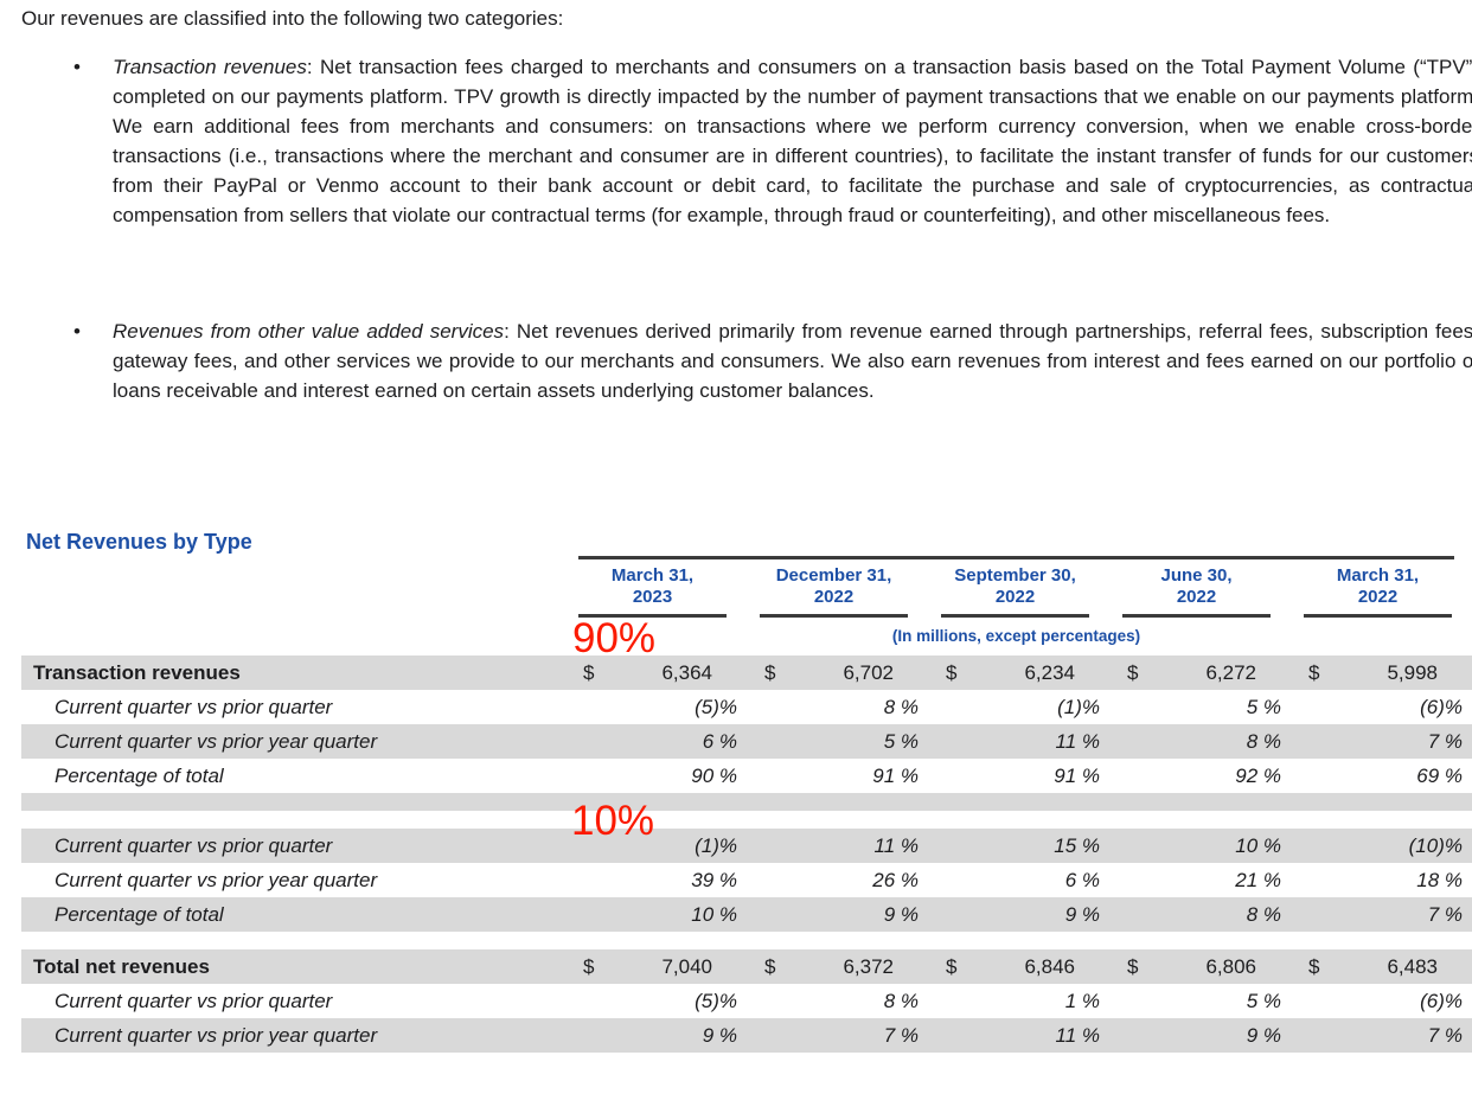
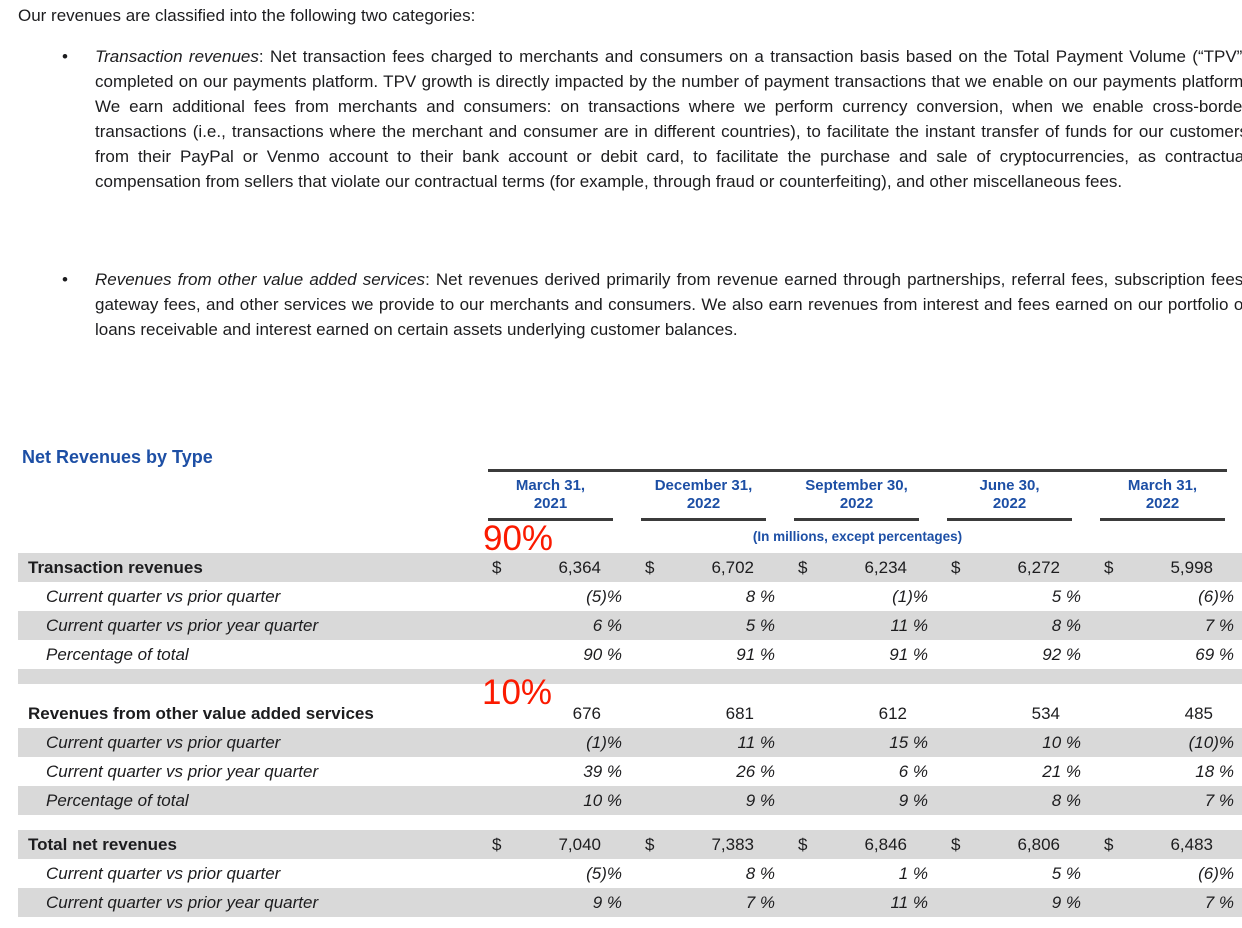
  Our revenues are classified into the following two categories:
  •
  Transaction revenues: Net transaction fees charged to merchants and consumers on a transaction basis based on the Total Payment Volume (“TPV” completed on our payments platform. TPV growth is directly impacted by the number of payment transactions that we enable on our payments platform We earn additional fees from merchants and consumers: on transactions where we perform currency conversion, when we enable cross-borde transactions (i.e., transactions where the merchant and consumer are in different countries), to facilitate the instant transfer of funds for our customer from their PayPal or Venmo account to their bank account or debit card, to facilitate the purchase and sale of cryptocurrencies, as contractua compensation from sellers that violate our contractual terms (for example, through fraud or counterfeiting), and other miscellaneous fees.
  •
  Revenues from other value added services: Net revenues derived primarily from revenue earned through partnerships, referral fees, subscription fees gateway fees, and other services we provide to our merchants and consumers. We also earn revenues from interest and fees earned on our portfolio o loans receivable and interest earned on certain assets underlying customer balances.
  Net Revenues by Type
  March 31,
- 2023
+ 2021
  December 31,
  2022
  September 30,
  2022
  June 30,
  2022
  March 31,
  2022
  (In millions, except percentages)
  Transaction revenues
  $
  6,364
  $
  6,702
  $
  6,234
  $
  6,272
  $
  5,998
  Current quarter vs prior quarter
  (5)%
  8 %
  (1)%
  5 %
  (6)%
  Current quarter vs prior year quarter
  6 %
  5 %
  11 %
  8 %
  7 %
  Percentage of total
  90 %
  91 %
  91 %
  92 %
  69 %
+ Revenues from other value added services
+ 676
+ 681
+ 612
+ 534
+ 485
  Current quarter vs prior quarter
  (1)%
  11 %
  15 %
  10 %
  (10)%
  Current quarter vs prior year quarter
  39 %
  26 %
  6 %
  21 %
  18 %
  Percentage of total
  10 %
  9 %
  9 %
  8 %
  7 %
  Total net revenues
  $
  7,040
  $
- 6,372
+ 7,383
  $
  6,846
  $
  6,806
  $
  6,483
  Current quarter vs prior quarter
  (5)%
  8 %
  1 %
  5 %
  (6)%
  Current quarter vs prior year quarter
  9 %
  7 %
  11 %
  9 %
  7 %
  90%
  10%
